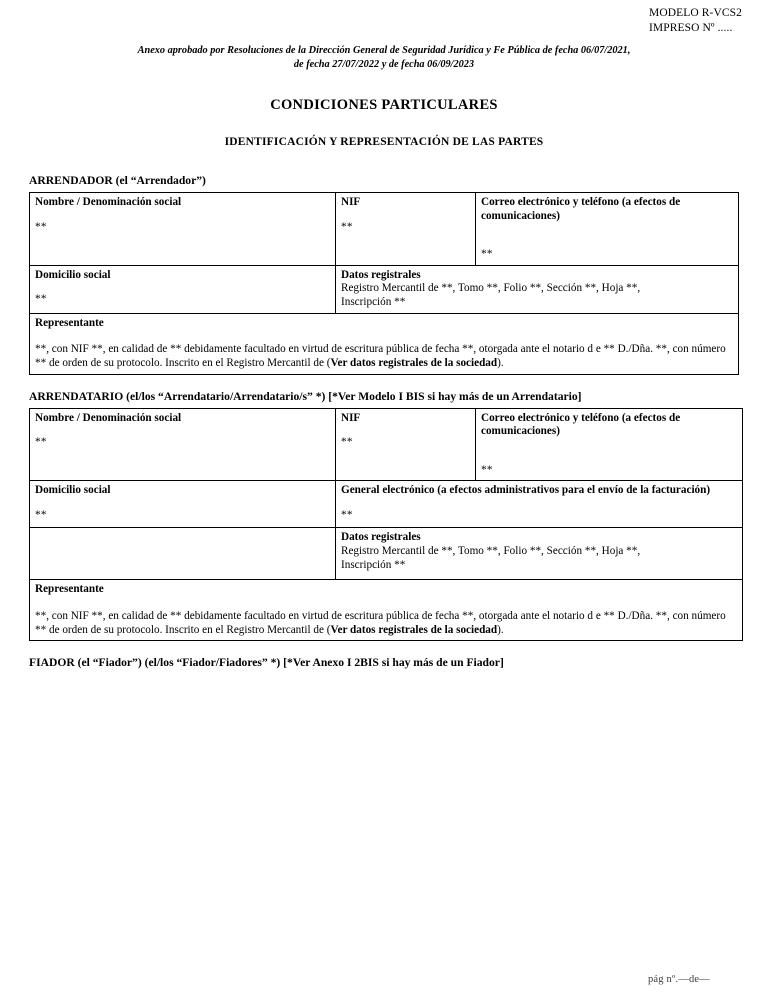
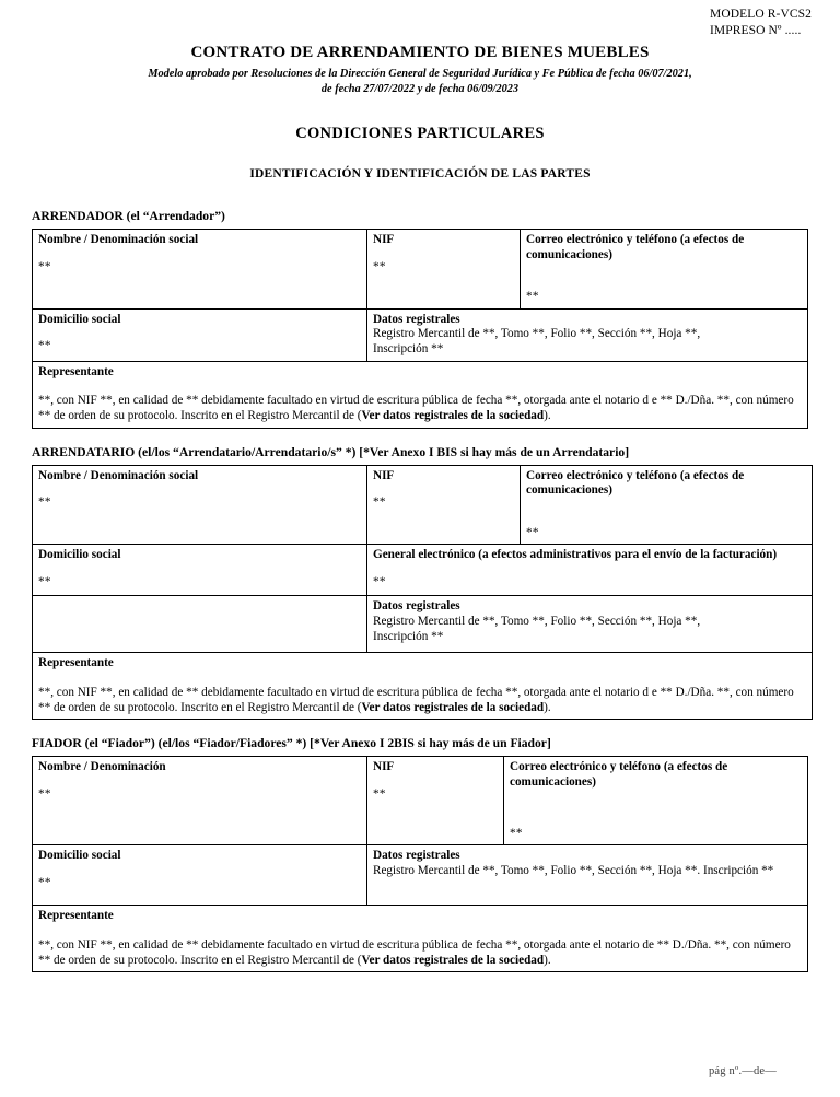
  MODELO R-VCS2
  IMPRESO Nº .....
+ CONTRATO DE ARRENDAMIENTO DE BIENES MUEBLES
- Anexo aprobado por Resoluciones de la Dirección General de Seguridad Jurídica y Fe Pública de fecha 06/07/2021,
+ Modelo aprobado por Resoluciones de la Dirección General de Seguridad Jurídica y Fe Pública de fecha 06/07/2021,
  de fecha 27/07/2022 y de fecha 06/09/2023
  CONDICIONES PARTICULARES
- IDENTIFICACIÓN Y REPRESENTACIÓN DE LAS PARTES
+ IDENTIFICACIÓN Y IDENTIFICACIÓN DE LAS PARTES
  ARRENDADOR (el “Arrendador”)
  Nombre / Denominación social **	NIF **	Correo electrónico y teléfono (a efectos de comunicaciones) **
  Domicilio social **	Datos registrales Registro Mercantil de **, Tomo **, Folio **, Sección **, Hoja **, Inscripción **
  Representante **, con NIF **, en calidad de ** debidamente facultado en virtud de escritura pública de fecha **, otorgada ante el notario d e ** D./Dña. **, con número ** de orden de su protocolo. Inscrito en el Registro Mercantil de (Ver datos registrales de la sociedad).
- ARRENDATARIO (el/los “Arrendatario/Arrendatario/s” *) [*Ver Modelo I BIS si hay más de un Arrendatario]
+ ARRENDATARIO (el/los “Arrendatario/Arrendatario/s” *) [*Ver Anexo I BIS si hay más de un Arrendatario]
  Nombre / Denominación social **	NIF **	Correo electrónico y teléfono (a efectos de comunicaciones) **
  Domicilio social **	General electrónico (a efectos administrativos para el envío de la facturación) **
  	Datos registrales Registro Mercantil de **, Tomo **, Folio **, Sección **, Hoja **, Inscripción **
  Representante **, con NIF **, en calidad de ** debidamente facultado en virtud de escritura pública de fecha **, otorgada ante el notario d e ** D./Dña. **, con número ** de orden de su protocolo. Inscrito en el Registro Mercantil de (Ver datos registrales de la sociedad).
  FIADOR (el “Fiador”) (el/los “Fiador/Fiadores” *) [*Ver Anexo I 2BIS si hay más de un Fiador]
+ Nombre / Denominación **	NIF **	Correo electrónico y teléfono (a efectos de comunicaciones) **
+ Domicilio social **	Datos registrales Registro Mercantil de **, Tomo **, Folio **, Sección **, Hoja **. Inscripción **
+ Representante **, con NIF **, en calidad de ** debidamente facultado en virtud de escritura pública de fecha **, otorgada ante el notario de ** D./Dña. **, con número ** de orden de su protocolo. Inscrito en el Registro Mercantil de (Ver datos registrales de la sociedad).
  pág nº.—de—
